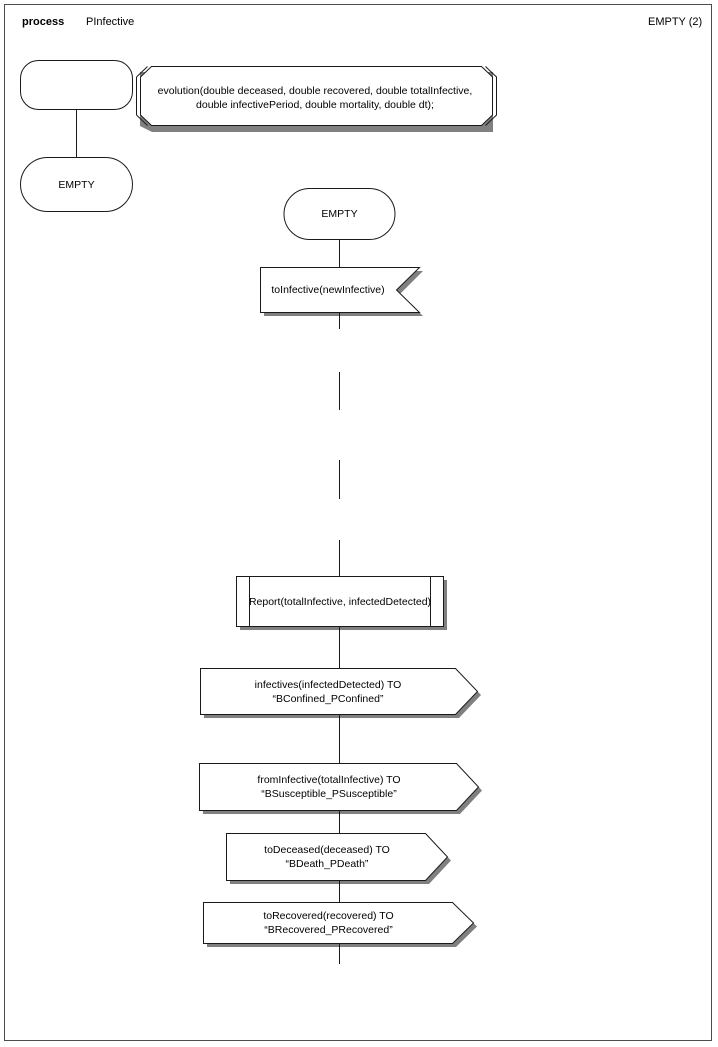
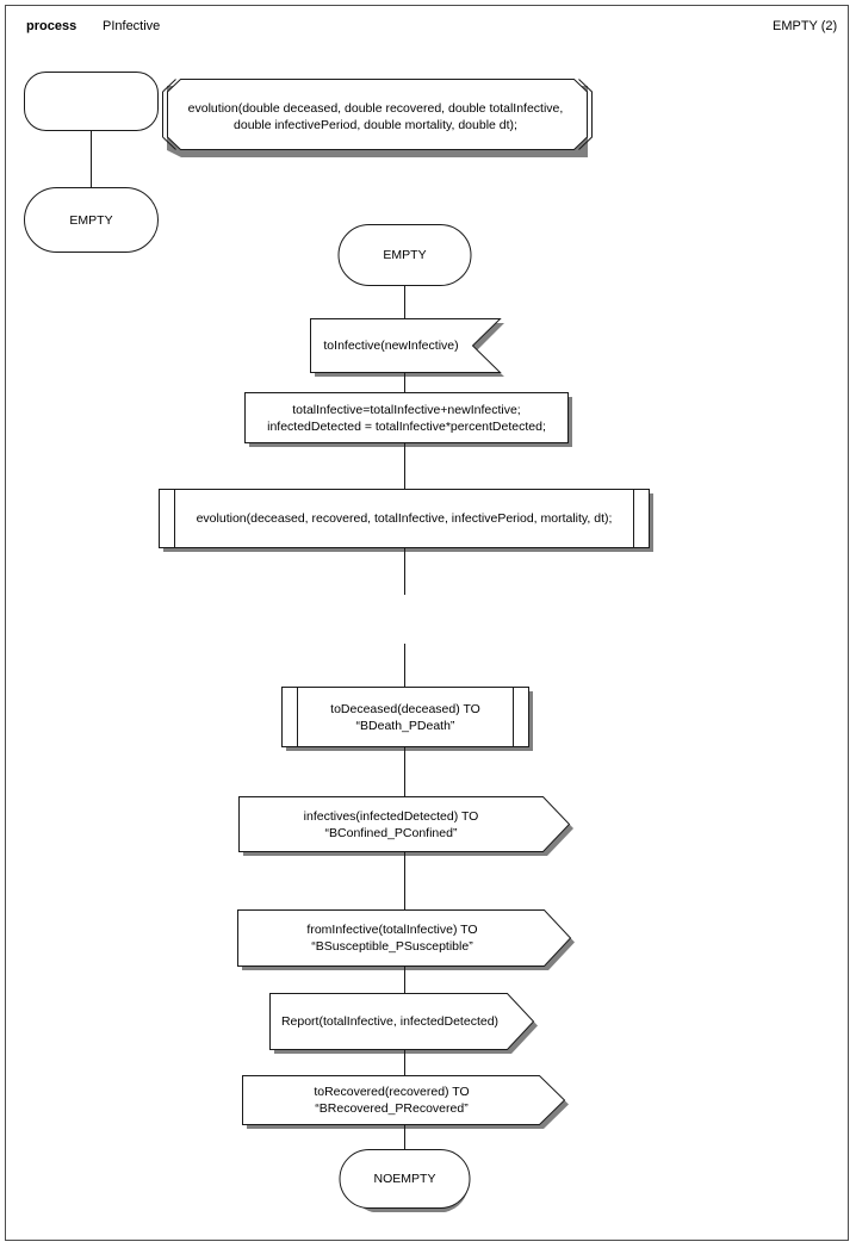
  process
  PInfective
  EMPTY (2)
  EMPTY
  evolution(double deceased, double recovered, double totalInfective,
  double infectivePeriod, double mortality, double dt);
  EMPTY
  toInfective(newInfective)
+ totalInfective=totalInfective+newInfective;
+ infectedDetected = totalInfective*percentDetected;
+ evolution(deceased, recovered, totalInfective, infectivePeriod, mortality, dt);
- Report(totalInfective, infectedDetected)
+ toDeceased(deceased) TO “BDeath_PDeath”
  infectives(infectedDetected) TO “BConfined_PConfined”
  fromInfective(totalInfective) TO “BSusceptible_PSusceptible”
- toDeceased(deceased) TO “BDeath_PDeath”
+ Report(totalInfective, infectedDetected)
  toRecovered(recovered) TO “BRecovered_PRecovered”
+ NOEMPTY
